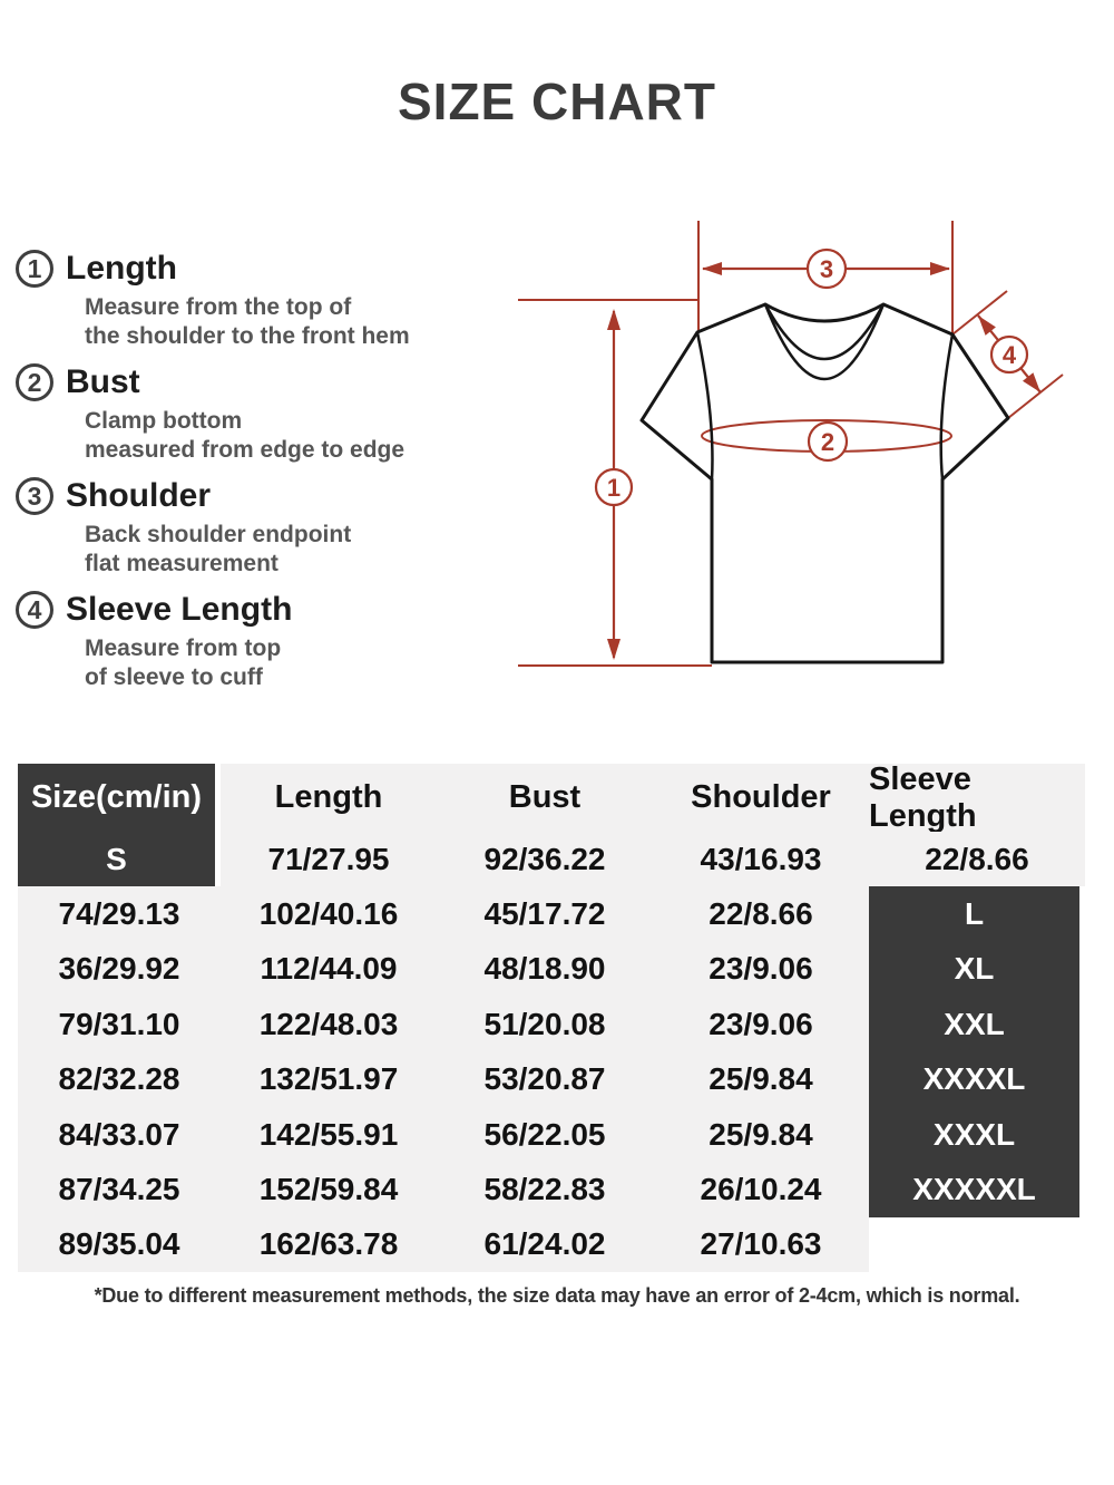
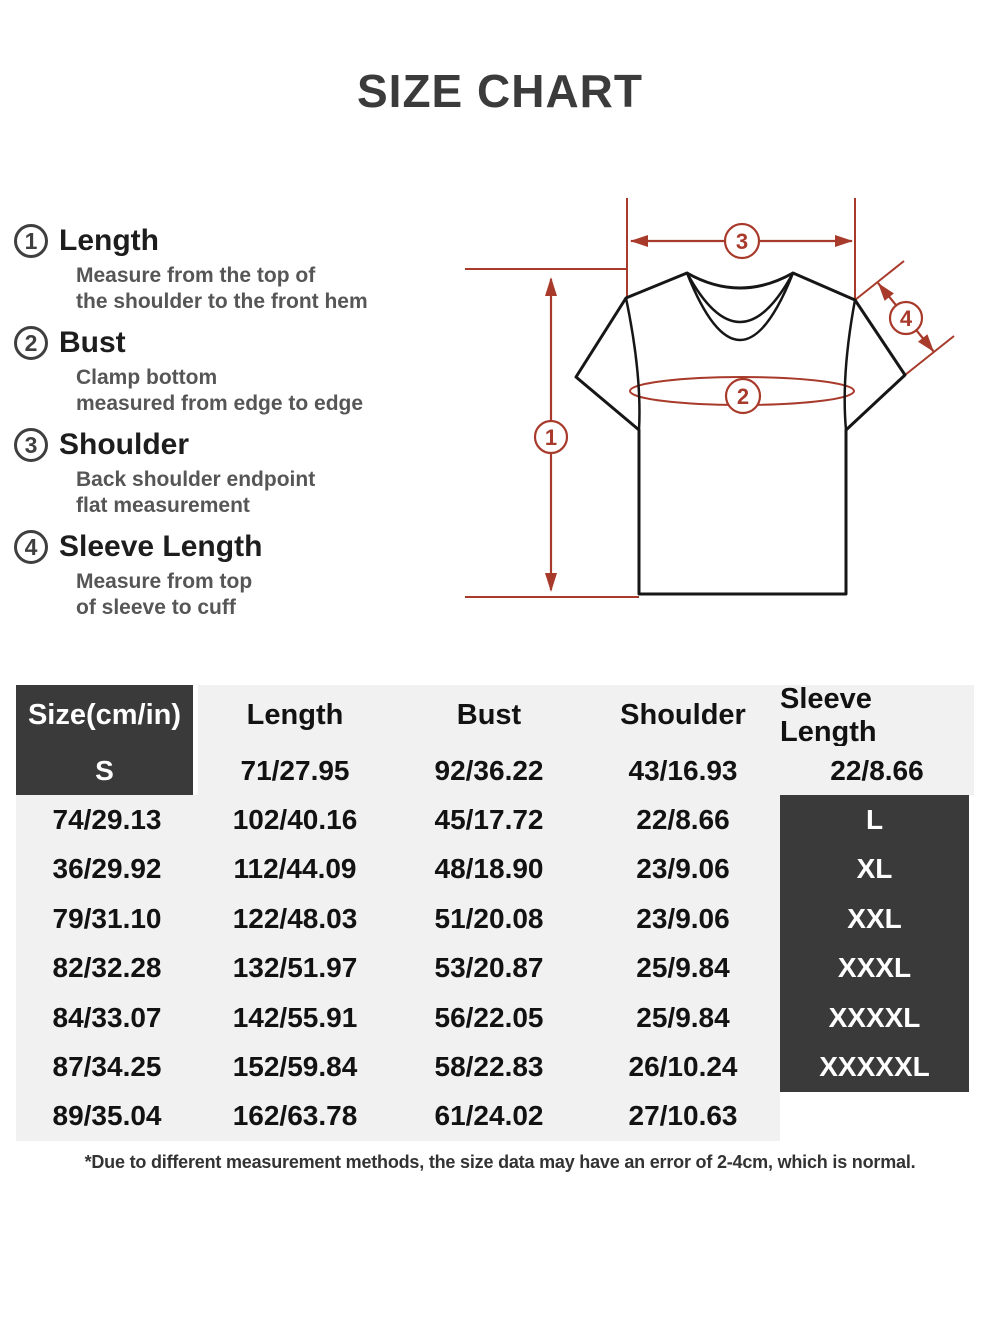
  SIZE CHART
  1
  Length
  Measure from the top of
  the shoulder to the front hem
  2
  Bust
  Clamp bottom
  measured from edge to edge
  3
  Shoulder
  Back shoulder endpoint
  flat measurement
  4
  Sleeve Length
  Measure from top
  of sleeve to cuff
  1
  2
  3
  4
  Size(cm/in)
  Length
  Bust
  Shoulder
  Sleeve Length
  S
  71/27.95
  92/36.22
  43/16.93
  22/8.66
  74/29.13
  102/40.16
  45/17.72
  22/8.66
  L
  36/29.92
  112/44.09
  48/18.90
  23/9.06
  XL
  79/31.10
  122/48.03
  51/20.08
  23/9.06
  XXL
  82/32.28
  132/51.97
  53/20.87
  25/9.84
- XXXXL
+ XXXL
  84/33.07
  142/55.91
  56/22.05
  25/9.84
- XXXL
+ XXXXL
  87/34.25
  152/59.84
  58/22.83
  26/10.24
  XXXXXL
  89/35.04
  162/63.78
  61/24.02
  27/10.63
  *Due to different measurement methods, the size data may have an error of 2-4cm, which is normal.
